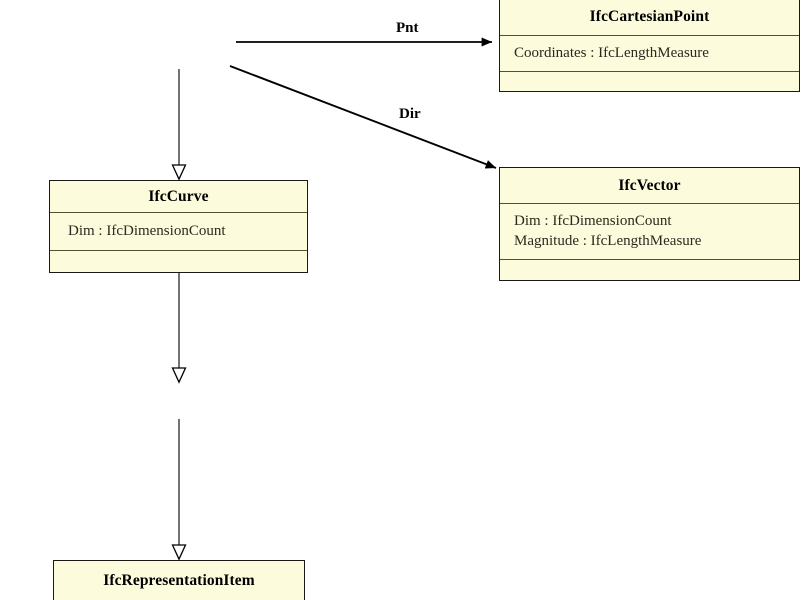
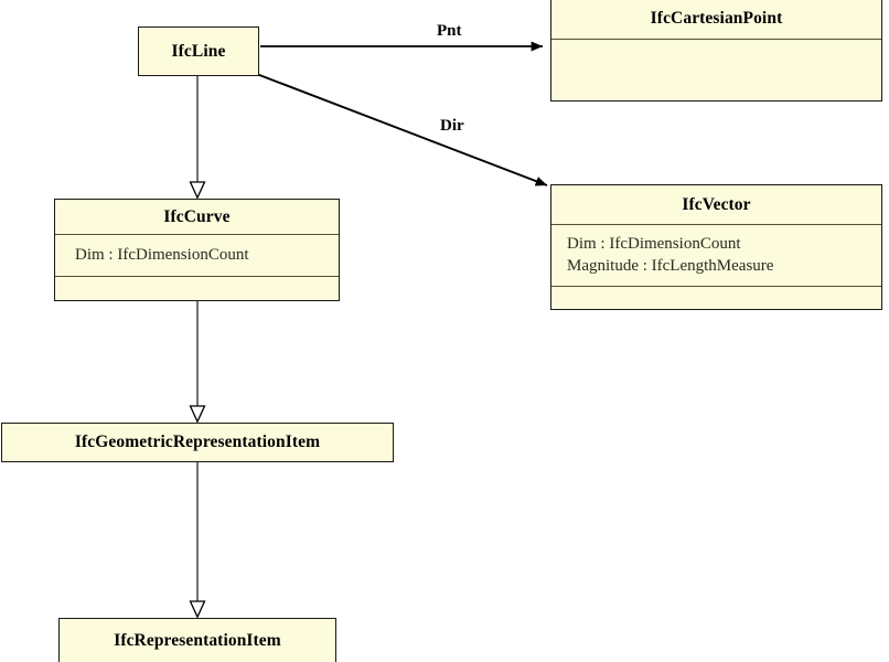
+ IfcLine
  IfcCartesianPoint
- Coordinates : IfcLengthMeasure
  IfcVector
  Dim : IfcDimensionCount
  Magnitude : IfcLengthMeasure
  IfcCurve
  Dim : IfcDimensionCount
+ IfcGeometricRepresentationItem
  IfcRepresentationItem
  Pnt
  Dir
